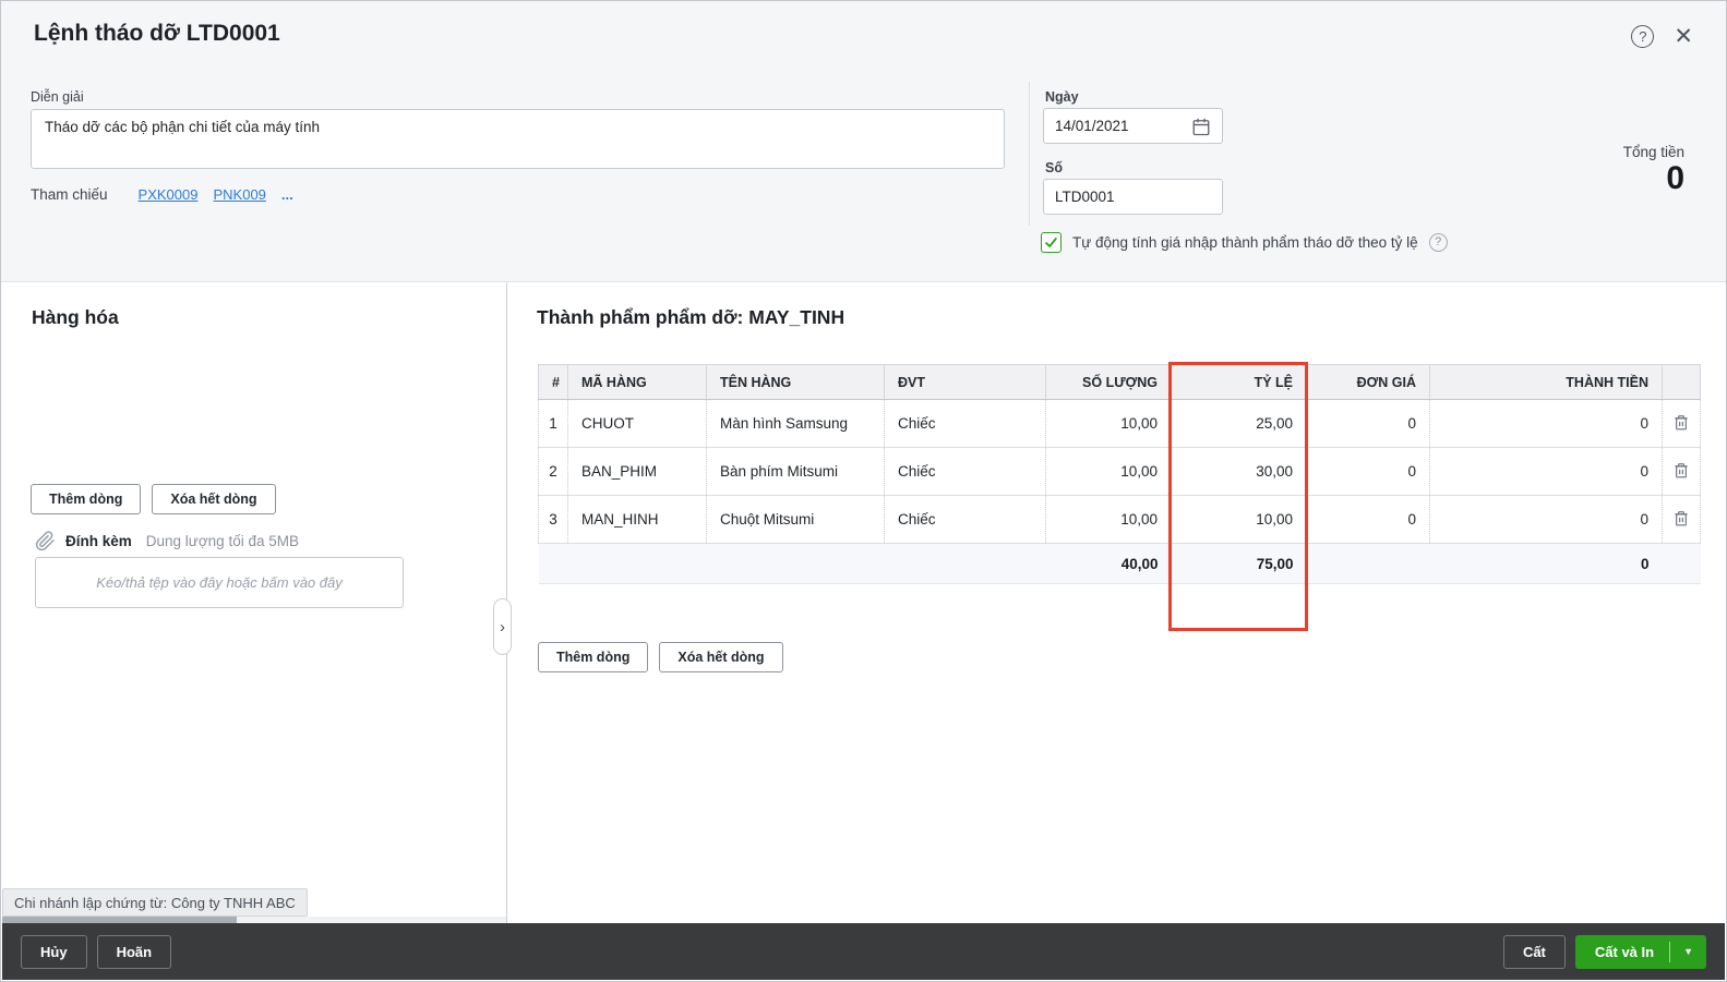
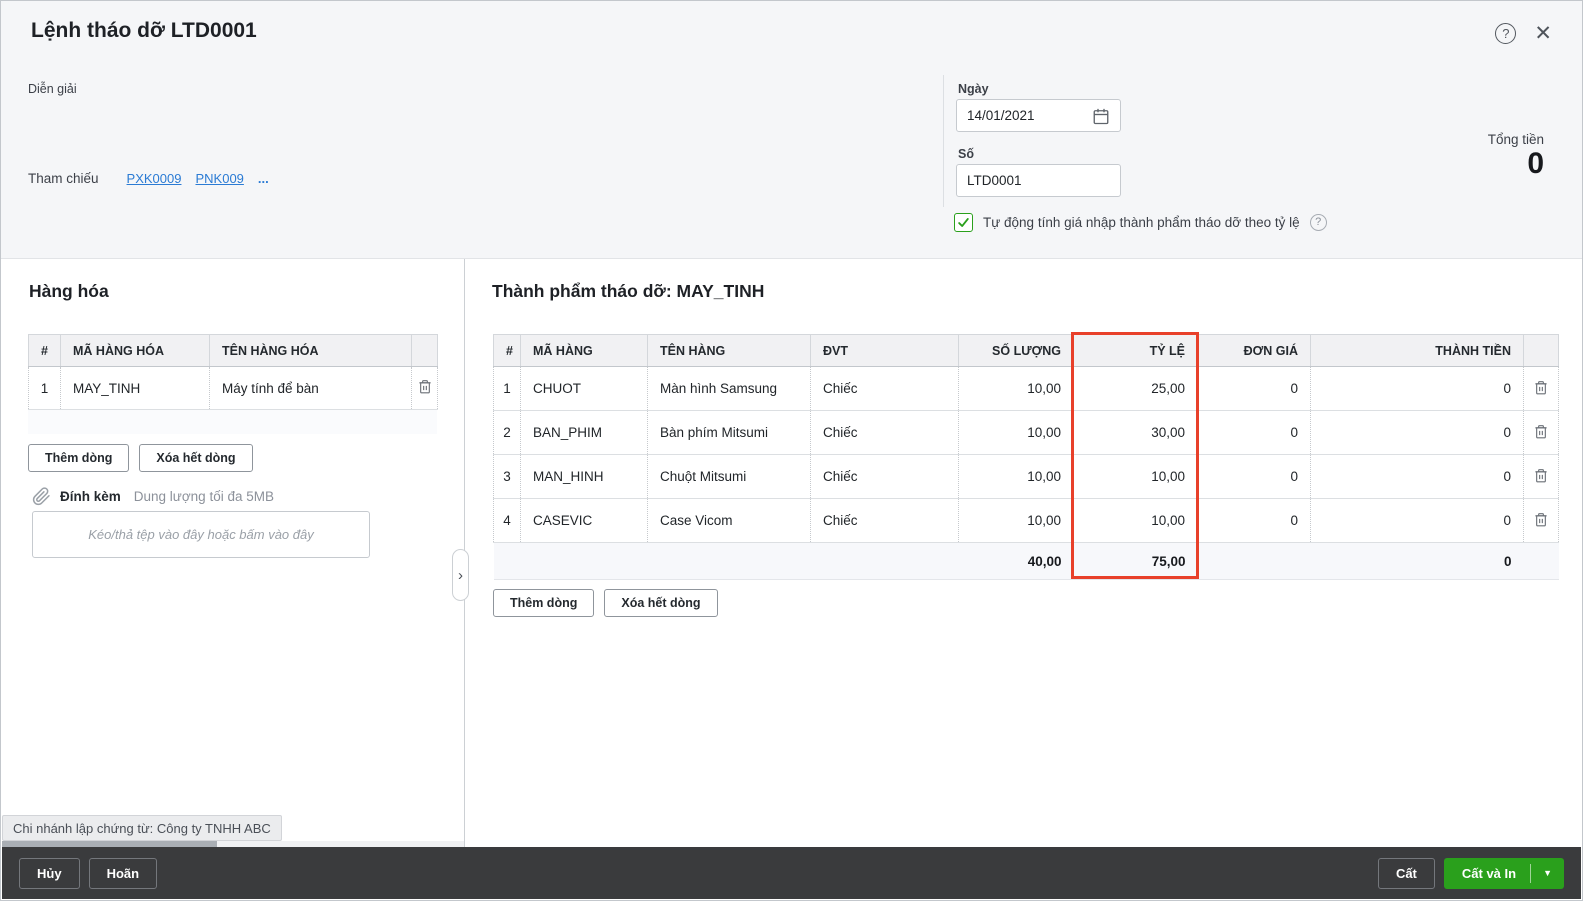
  Lệnh tháo dỡ LTD0001
  ?
  ✕
  Diễn giải
- Tháo dỡ các bộ phận chi tiết của máy tính
  Tham chiếu
  PXK0009
  PNK009
  ...
  Ngày
  14/01/2021
  Số
  LTD0001
  Tổng tiền
  0
  Tự động tính giá nhập thành phẩm tháo dỡ theo tỷ lệ
  ?
  Hàng hóa
+ #	MÃ HÀNG HÓA	TÊN HÀNG HÓA
+ 1	MAY_TINH	Máy tính để bàn
  Thêm dòng
  Xóa hết dòng
  Đính kèm
  Dung lượng tối đa 5MB
  Kéo/thả tệp vào đây hoặc bấm vào đây
  Chi nhánh lập chứng từ: Công ty TNHH ABC
  ›
- Thành phẩm phẩm dỡ: MAY_TINH
+ Thành phẩm tháo dỡ: MAY_TINH
  #	MÃ HÀNG	TÊN HÀNG	ĐVT	SỐ LƯỢNG	TỶ LỆ	ĐƠN GIÁ	THÀNH TIỀN
  1	CHUOT	Màn hình Samsung	Chiếc	10,00	25,00	0	0
  2	BAN_PHIM	Bàn phím Mitsumi	Chiếc	10,00	30,00	0	0
  3	MAN_HINH	Chuột Mitsumi	Chiếc	10,00	10,00	0	0
+ 4	CASEVIC	Case Vicom	Chiếc	10,00	10,00	0	0
  				40,00	75,00		0
  Thêm dòng
  Xóa hết dòng
  Hủy
  Hoãn
  Cất
  Cất và In
  ▼
